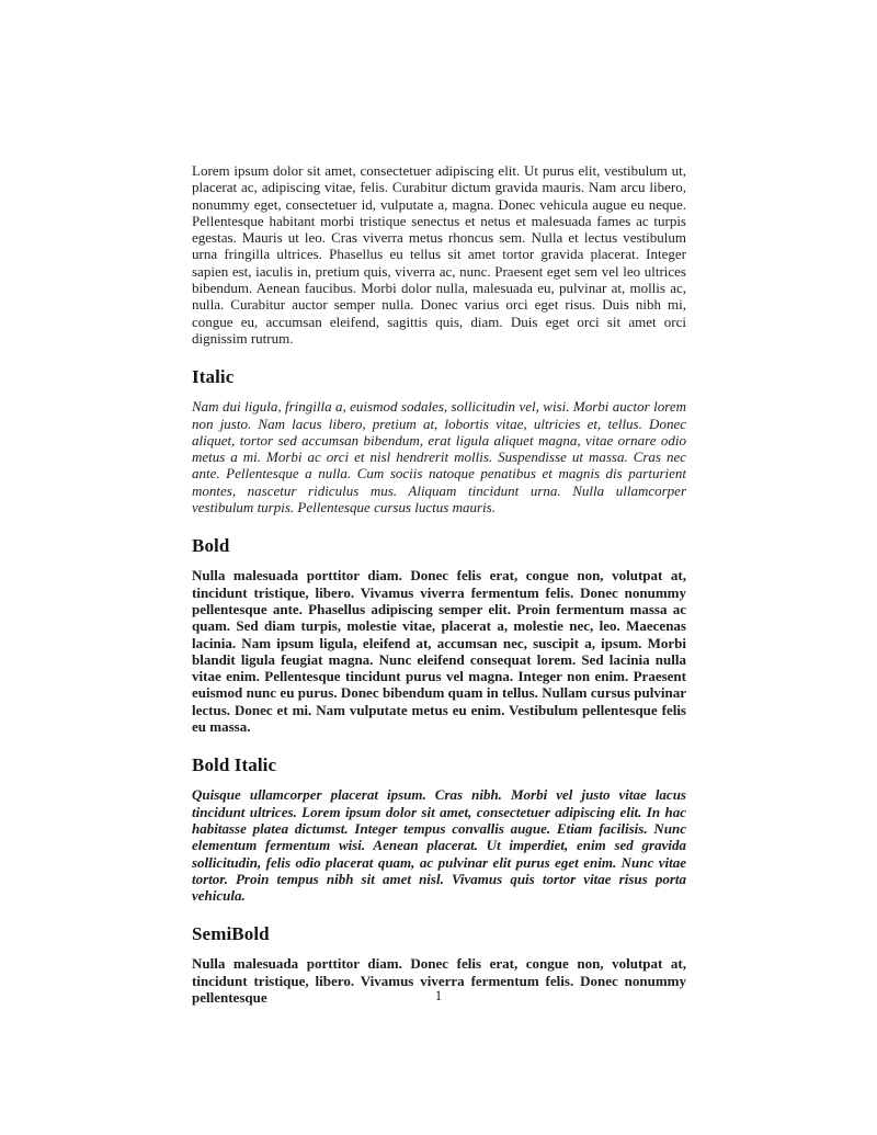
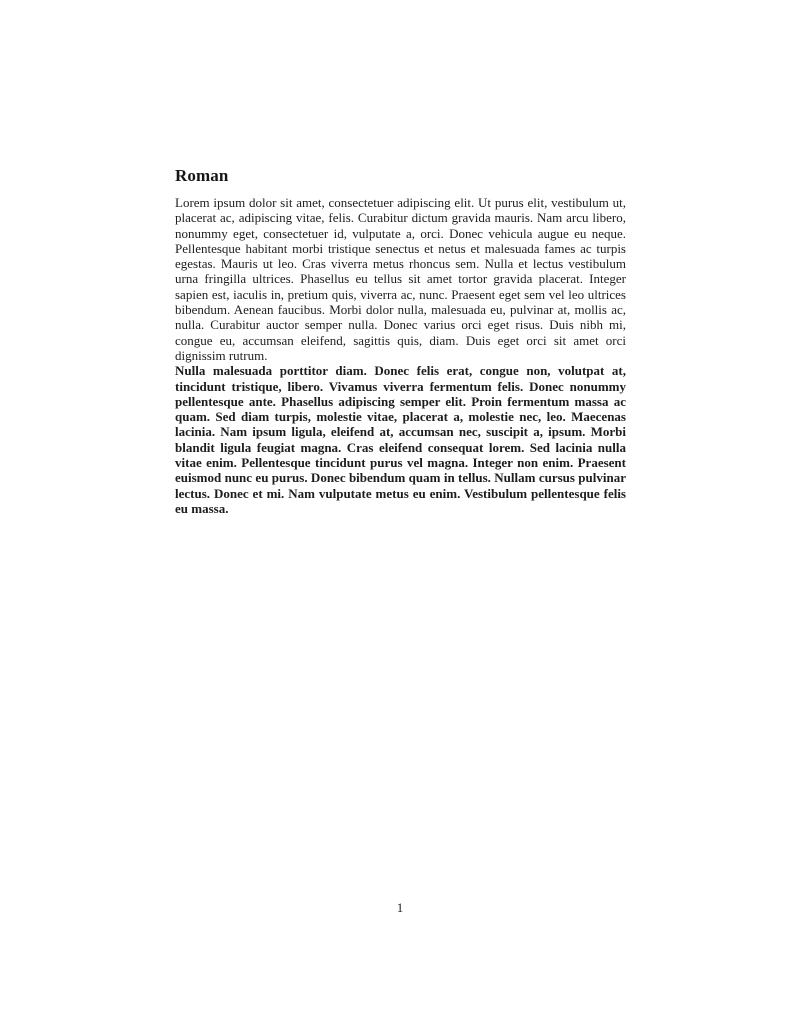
+ Roman
- Lorem ipsum dolor sit amet, consectetuer adipiscing elit. Ut purus elit, vestibulum ut, placerat ac, adipiscing vitae, felis. Curabitur dictum gravida mauris. Nam arcu libero, nonummy eget, consectetuer id, vulputate a, magna. Donec vehicula augue eu neque. Pellentesque habitant morbi tristique senectus et netus et malesuada fames ac turpis egestas. Mauris ut leo. Cras viverra metus rhoncus sem. Nulla et lectus vestibulum urna fringilla ultrices. Phasellus eu tellus sit amet tortor gravida placerat. Integer sapien est, iaculis in, pretium quis, viverra ac, nunc. Praesent eget sem vel leo ultrices bibendum. Aenean faucibus. Morbi dolor nulla, malesuada eu, pulvinar at, mollis ac, nulla. Curabitur auctor semper nulla. Donec varius orci eget risus. Duis nibh mi, congue eu, accumsan eleifend, sagittis quis, diam. Duis eget orci sit amet orci dignissim rutrum.
+ Lorem ipsum dolor sit amet, consectetuer adipiscing elit. Ut purus elit, vestibulum ut, placerat ac, adipiscing vitae, felis. Curabitur dictum gravida mauris. Nam arcu libero, nonummy eget, consectetuer id, vulputate a, orci. Donec vehicula augue eu neque. Pellentesque habitant morbi tristique senectus et netus et malesuada fames ac turpis egestas. Mauris ut leo. Cras viverra metus rhoncus sem. Nulla et lectus vestibulum urna fringilla ultrices. Phasellus eu tellus sit amet tortor gravida placerat. Integer sapien est, iaculis in, pretium quis, viverra ac, nunc. Praesent eget sem vel leo ultrices bibendum. Aenean faucibus. Morbi dolor nulla, malesuada eu, pulvinar at, mollis ac, nulla. Curabitur auctor semper nulla. Donec varius orci eget risus. Duis nibh mi, congue eu, accumsan eleifend, sagittis quis, diam. Duis eget orci sit amet orci dignissim rutrum.
- Italic
- Nam dui ligula, fringilla a, euismod sodales, sollicitudin vel, wisi. Morbi auctor lorem non justo. Nam lacus libero, pretium at, lobortis vitae, ultricies et, tellus. Donec aliquet, tortor sed accumsan bibendum, erat ligula aliquet magna, vitae ornare odio metus a mi. Morbi ac orci et nisl hendrerit mollis. Suspendisse ut massa. Cras nec ante. Pellentesque a nulla. Cum sociis natoque penatibus et magnis dis parturient montes, nascetur ridiculus mus. Aliquam tincidunt urna. Nulla ullamcorper vestibulum turpis. Pellentesque cursus luctus mauris.
- Bold
- Nulla malesuada porttitor diam. Donec felis erat, congue non, volutpat at, tincidunt tristique, libero. Vivamus viverra fermentum felis. Donec nonummy pellentesque ante. Phasellus adipiscing semper elit. Proin fermentum massa ac quam. Sed diam turpis, molestie vitae, placerat a, molestie nec, leo. Maecenas lacinia. Nam ipsum ligula, eleifend at, accumsan nec, suscipit a, ipsum. Morbi blandit ligula feugiat magna. Nunc eleifend consequat lorem. Sed lacinia nulla vitae enim. Pellentesque tincidunt purus vel magna. Integer non enim. Praesent euismod nunc eu purus. Donec bibendum quam in tellus. Nullam cursus pulvinar lectus. Donec et mi. Nam vulputate metus eu enim. Vestibulum pellentesque felis eu massa.
+ Nulla malesuada porttitor diam. Donec felis erat, congue non, volutpat at, tincidunt tristique, libero. Vivamus viverra fermentum felis. Donec nonummy pellentesque ante. Phasellus adipiscing semper elit. Proin fermentum massa ac quam. Sed diam turpis, molestie vitae, placerat a, molestie nec, leo. Maecenas lacinia. Nam ipsum ligula, eleifend at, accumsan nec, suscipit a, ipsum. Morbi blandit ligula feugiat magna. Cras eleifend consequat lorem. Sed lacinia nulla vitae enim. Pellentesque tincidunt purus vel magna. Integer non enim. Praesent euismod nunc eu purus. Donec bibendum quam in tellus. Nullam cursus pulvinar lectus. Donec et mi. Nam vulputate metus eu enim. Vestibulum pellentesque felis eu massa.
- Bold Italic
- Quisque ullamcorper placerat ipsum. Cras nibh. Morbi vel justo vitae lacus tincidunt ultrices. Lorem ipsum dolor sit amet, consectetuer adipiscing elit. In hac habitasse platea dictumst. Integer tempus convallis augue. Etiam facilisis. Nunc elementum fermentum wisi. Aenean placerat. Ut imperdiet, enim sed gravida sollicitudin, felis odio placerat quam, ac pulvinar elit purus eget enim. Nunc vitae tortor. Proin tempus nibh sit amet nisl. Vivamus quis tortor vitae risus porta vehicula.
- SemiBold
- Nulla malesuada porttitor diam. Donec felis erat, congue non, volutpat at, tincidunt tristique, libero. Vivamus viverra fermentum felis. Donec nonummy pellentesque
  1
